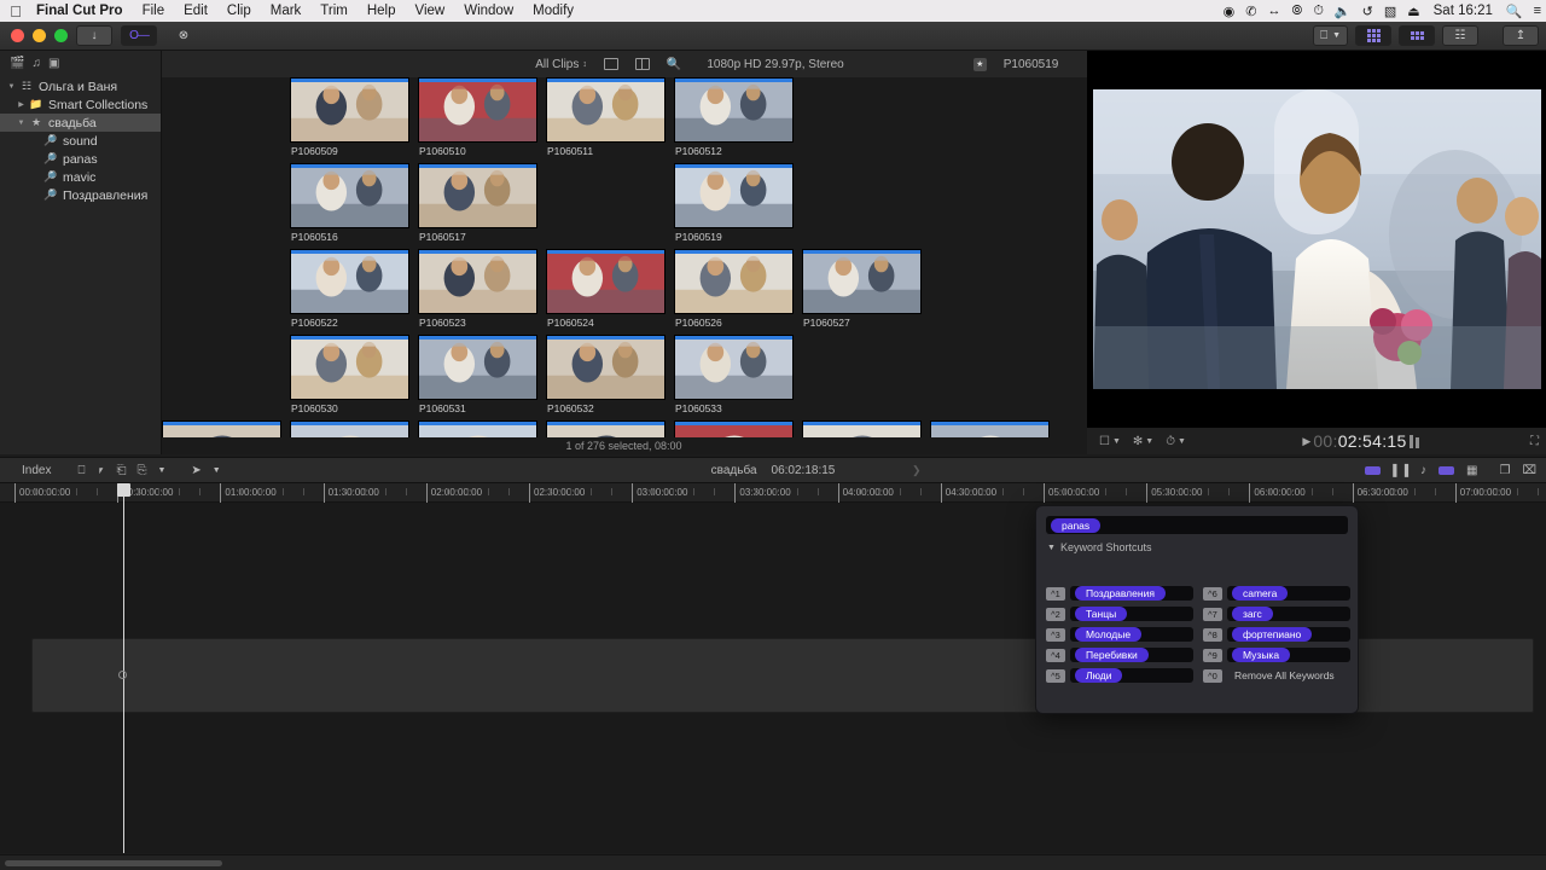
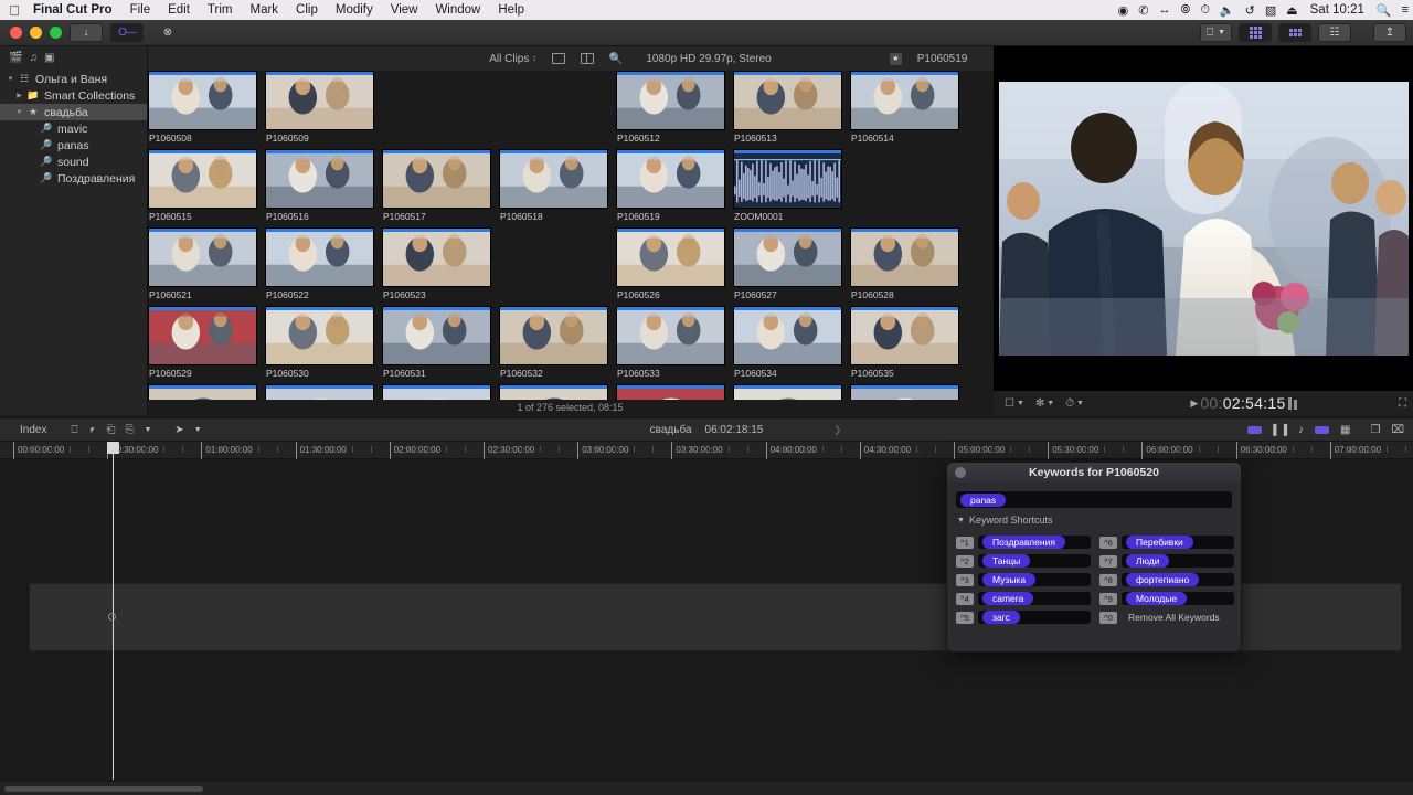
  
  Final Cut Pro
  File
  Edit
- Clip
+ Trim
  Mark
- Trim
+ Clip
- Help
+ Modify
  View
  Window
- Modify
+ Help
  ◉
  ✆
  ↔
  ⦾
  ⏱
  🔈
  ↺
  ▧
  ⏏
- Sat 16:21
+ Sat 10:21
  🔍
  ≡
  ↓
  O—
  ⊗
  ⎕
  ☷
  ↥
  🎬
  ♫
  ▣
  ☷
  Ольга и Ваня
  📁
  Smart Collections
  ★
  свадьба
  🔎
- sound
+ mavic
  🔎
  panas
  🔎
- mavic
+ sound
  🔎
  Поздравления
  All Clips
  🔍
  1080p HD 29.97p, Stereo
  P1060519
+ P1060508
  P1060509
- P1060510
- P1060511
  P1060512
+ P1060513
+ P1060514
+ P1060515
  P1060516
  P1060517
+ P1060518
  P1060519
+ ZOOM0001
+ P1060521
  P1060522
  P1060523
- P1060524
  P1060526
  P1060527
+ P1060528
+ P1060529
  P1060530
  P1060531
  P1060532
  P1060533
+ P1060534
+ P1060535
- 1 of 276 selected, 08:00
+ 1 of 276 selected, 08:15
  ☐
  ✻
  ⏱
  ▶
  00:02:54:15
  ⛶
  Index
  ⎕
  ⎖
  ⎗
  ⎘
  ➤
  свадьба
  06:02:18:15
  ❯
  ▌▐
  ♪
  ▦
  ❐
  ⌧
  00:00:00:00
  :30:00:00
  01:00:00:00
  01:30:00:00
  02:00:00:00
  02:30:00:00
  03:00:00:00
  03:30:00:00
  04:00:00:00
  04:30:00:00
  05:00:00:00
  05:30:00:00
  06:00:00:00
  06:30:00:00
  07:00:00:00
+ Keywords for P1060520
  panas
  Keyword Shortcuts
  ^1
  Поздравления
  ^6
- camera
+ Перебивки
  ^2
  Танцы
  ^7
- загс
+ Люди
  ^3
- Молодые
+ Музыка
  ^8
  фортепиано
  ^4
- Перебивки
+ camera
  ^9
- Музыка
+ Молодые
  ^5
- Люди
+ загс
  ^0
  Remove All Keywords
